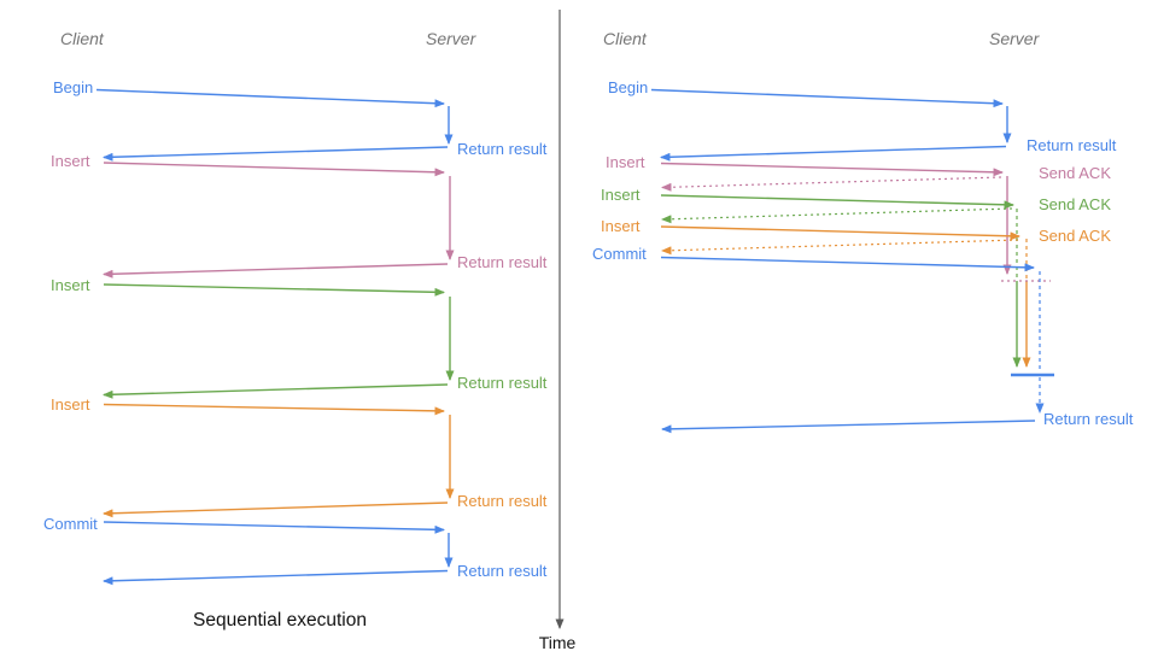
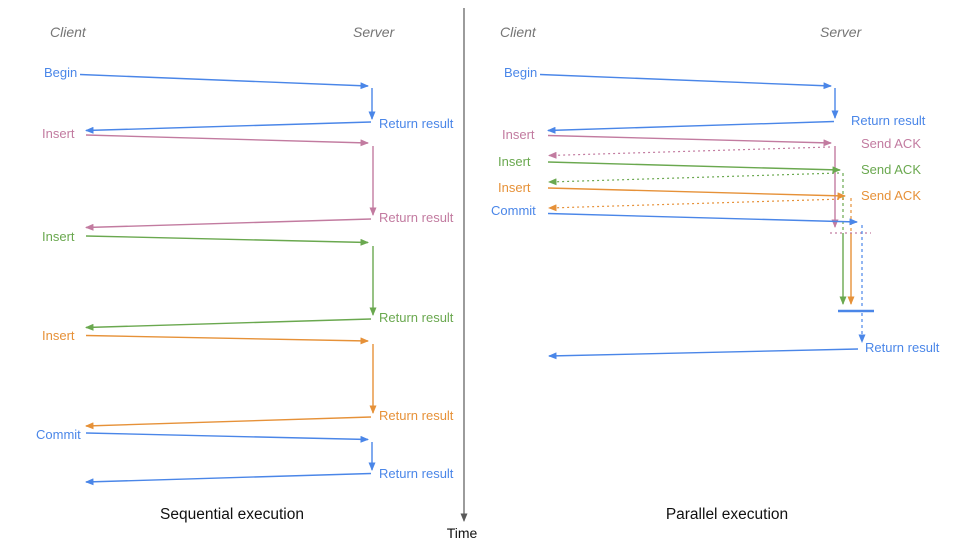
  Time
  Client
  Server
  Begin
  Return result
  Insert
  Return result
  Insert
  Return result
  Insert
  Return result
  Commit
  Return result
  Sequential execution
  Client
  Server
  Begin
  Return result
  Insert
  Send ACK
  Insert
  Send ACK
  Insert
  Send ACK
  Commit
  Return result
+ Parallel execution
